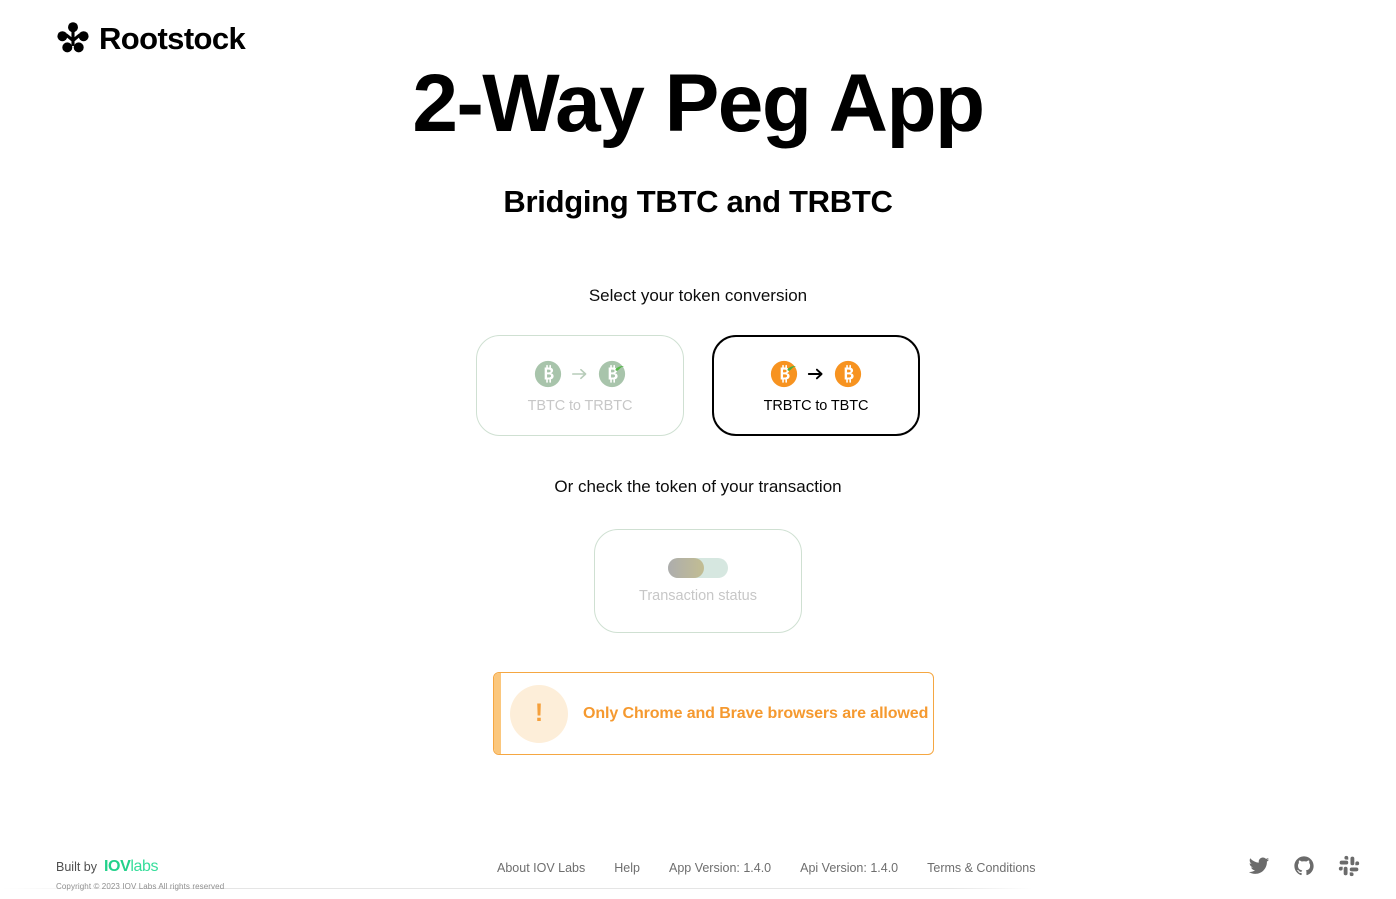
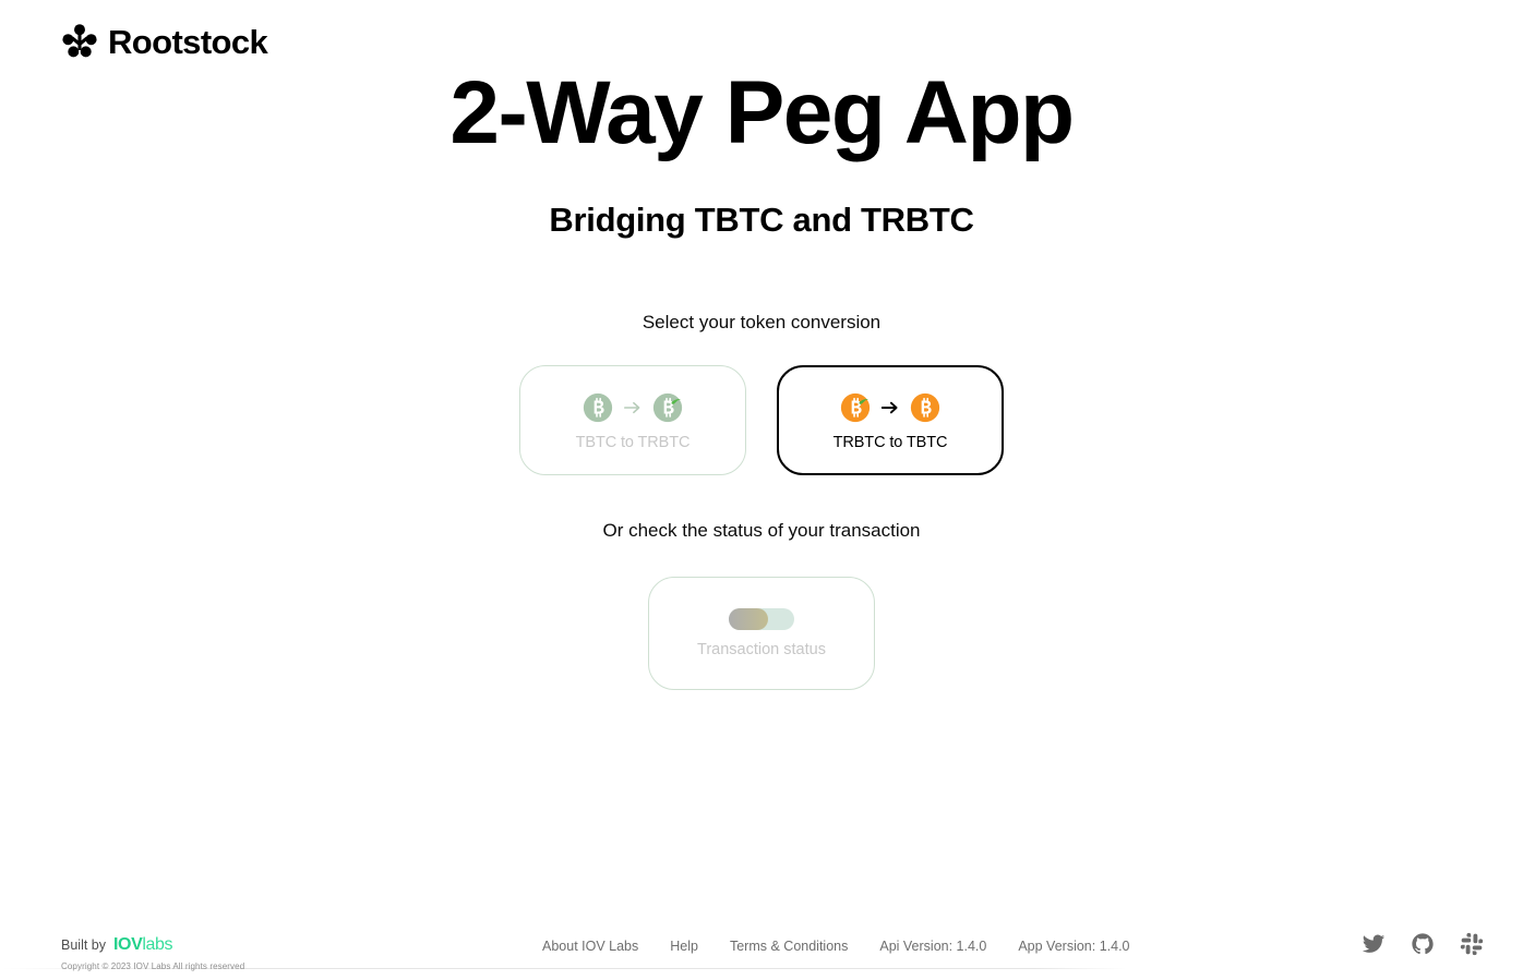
  Rootstock
  2-Way Peg App
  Bridging TBTC and TRBTC
  Select your token conversion
  TBTC to TRBTC
  TRBTC to TBTC
- Or check the token of your transaction
+ Or check the status of your transaction
  Transaction status
- !
- Only Chrome and Brave browsers are allowed
  Built by
  IOVlabs
  Copyright © 2023 IOV Labs All rights reserved
  About IOV Labs
  Help
- App Version: 1.4.0
+ Terms & Conditions
  Api Version: 1.4.0
- Terms & Conditions
+ App Version: 1.4.0
